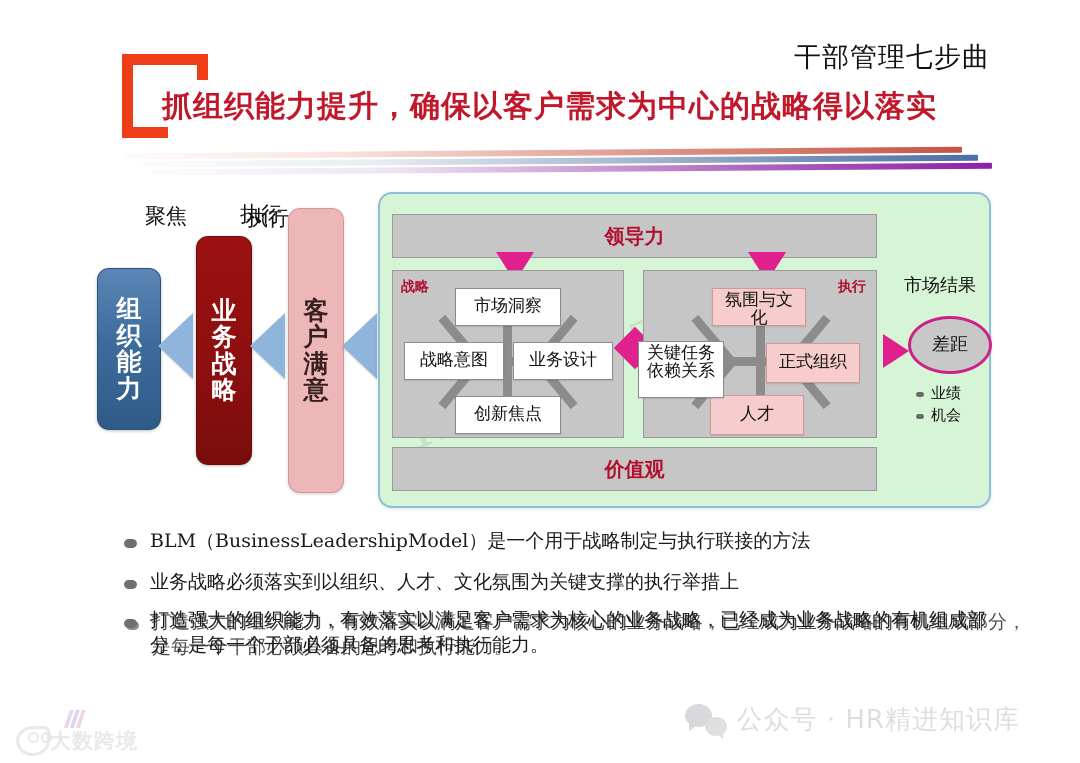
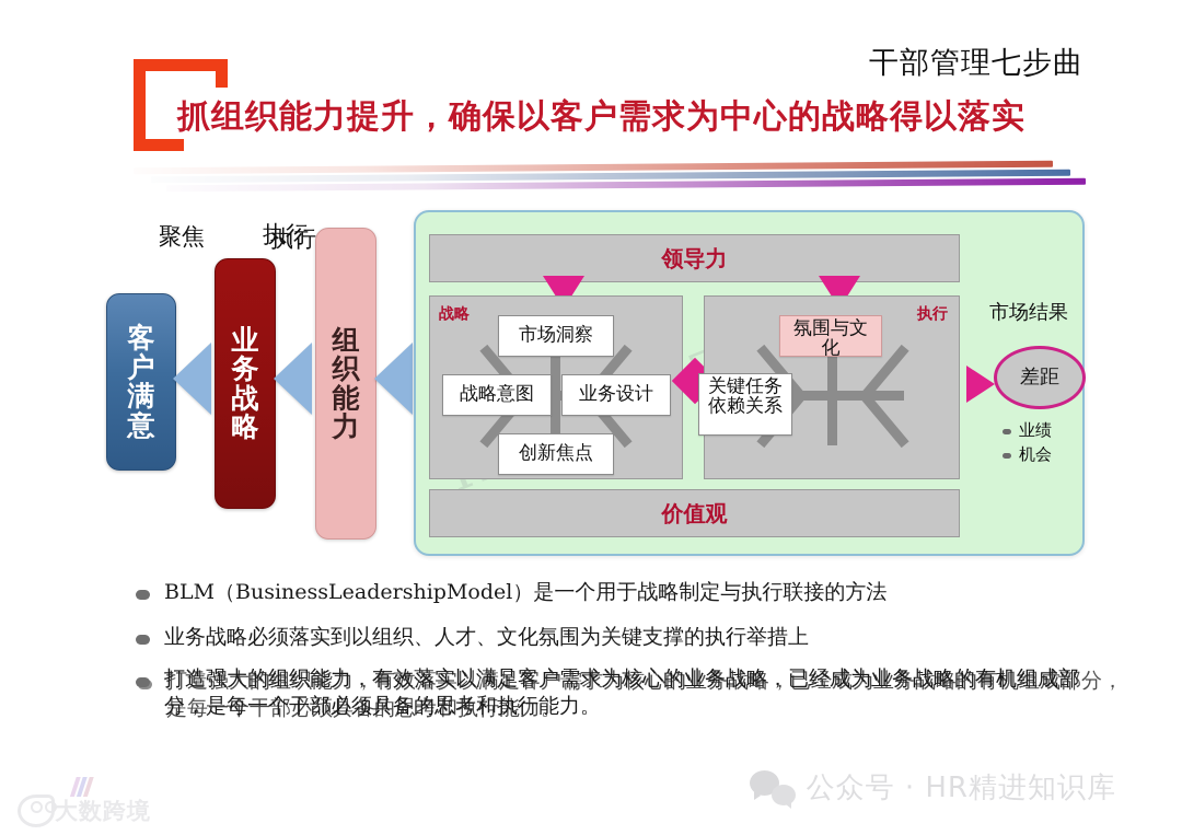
  干部管理七步曲
  抓组织能力提升，确保以客户需求为中心的战略得以落实
  聚焦
  执行
  执行
- 组织能力
+ 客户满意
  业务战略
- 客户满意
+ 组织能力
  领导力
  战略
  市场洞察
  战略意图
  业务设计
  创新焦点
  执行
  氛围与文化
  关键任务依赖关系
- 正式组织
- 人才
  价值观
  市场结果
  差距
  业绩
  机会
  BLM（BusinessLeadershipModel）是一个用于战略制定与执行联接的方法
  业务战略必须落实到以组织、人才、文化氛围为关键支撑的执行举措上
  打造强大的组织能力，有效落实以满足客户需求为核心的业务战略，已经成为业务战略的有机组成部分，是每一个干部必须具备的思考和执行能力。
  公众号 · HR精进知识库
